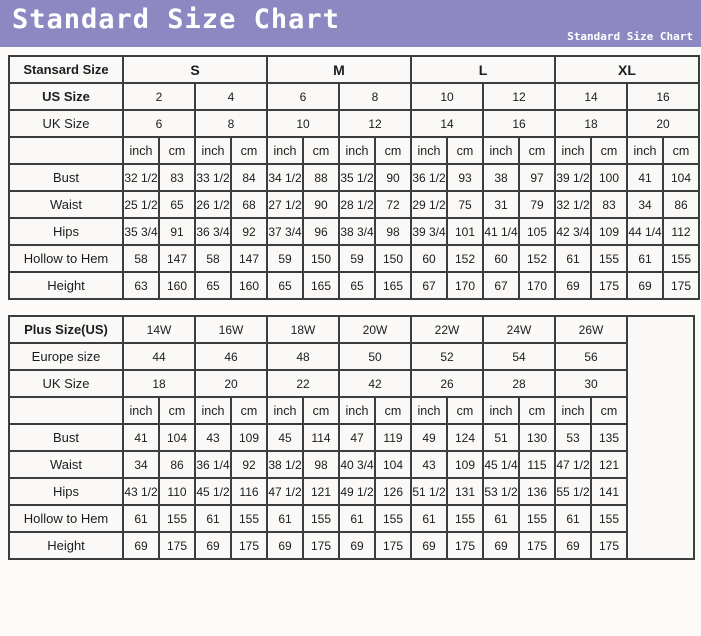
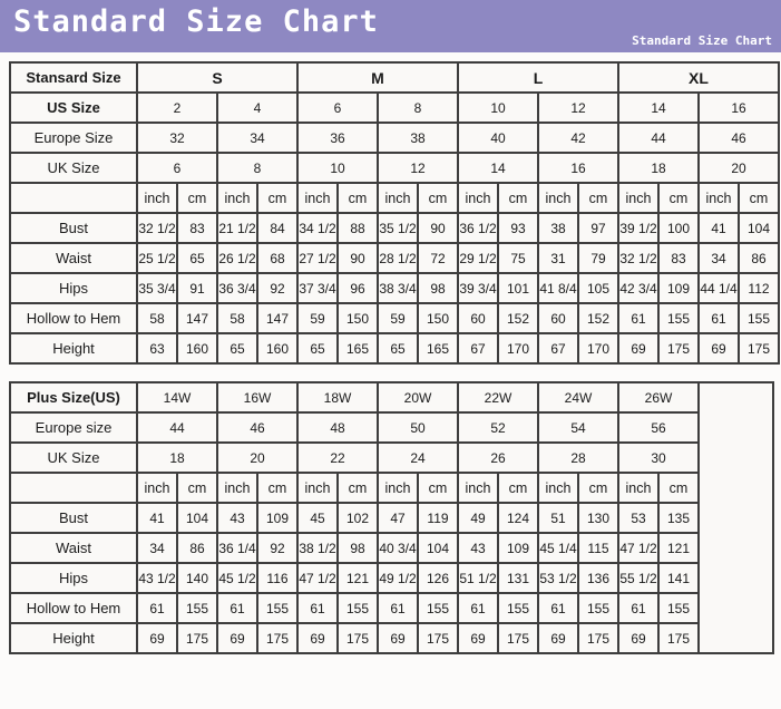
  Standard Size Chart
  Standard Size Chart
  Stansard Size	S	M	L	XL
  US Size	2	4	6	8	10	12	14	16
+ Europe Size	32	34	36	38	40	42	44	46
  UK Size	6	8	10	12	14	16	18	20
  	inch	cm	inch	cm	inch	cm	inch	cm	inch	cm	inch	cm	inch	cm	inch	cm
- Bust	32 1/2	83	33 1/2	84	34 1/2	88	35 1/2	90	36 1/2	93	38	97	39 1/2	100	41	104
+ Bust	32 1/2	83	21 1/2	84	34 1/2	88	35 1/2	90	36 1/2	93	38	97	39 1/2	100	41	104
  Waist	25 1/2	65	26 1/2	68	27 1/2	90	28 1/2	72	29 1/2	75	31	79	32 1/2	83	34	86
- Hips	35 3/4	91	36 3/4	92	37 3/4	96	38 3/4	98	39 3/4	101	41 1/4	105	42 3/4	109	44 1/4	112
+ Hips	35 3/4	91	36 3/4	92	37 3/4	96	38 3/4	98	39 3/4	101	41 8/4	105	42 3/4	109	44 1/4	112
  Hollow to Hem	58	147	58	147	59	150	59	150	60	152	60	152	61	155	61	155
  Height	63	160	65	160	65	165	65	165	67	170	67	170	69	175	69	175
  Plus Size(US)	14W	16W	18W	20W	22W	24W	26W
  Europe size	44	46	48	50	52	54	56
- UK Size	18	20	22	42	26	28	30
+ UK Size	18	20	22	24	26	28	30
  	inch	cm	inch	cm	inch	cm	inch	cm	inch	cm	inch	cm	inch	cm
- Bust	41	104	43	109	45	114	47	119	49	124	51	130	53	135
+ Bust	41	104	43	109	45	102	47	119	49	124	51	130	53	135
  Waist	34	86	36 1/4	92	38 1/2	98	40 3/4	104	43	109	45 1/4	115	47 1/2	121
- Hips	43 1/2	110	45 1/2	116	47 1/2	121	49 1/2	126	51 1/2	131	53 1/2	136	55 1/2	141
+ Hips	43 1/2	140	45 1/2	116	47 1/2	121	49 1/2	126	51 1/2	131	53 1/2	136	55 1/2	141
  Hollow to Hem	61	155	61	155	61	155	61	155	61	155	61	155	61	155
  Height	69	175	69	175	69	175	69	175	69	175	69	175	69	175
